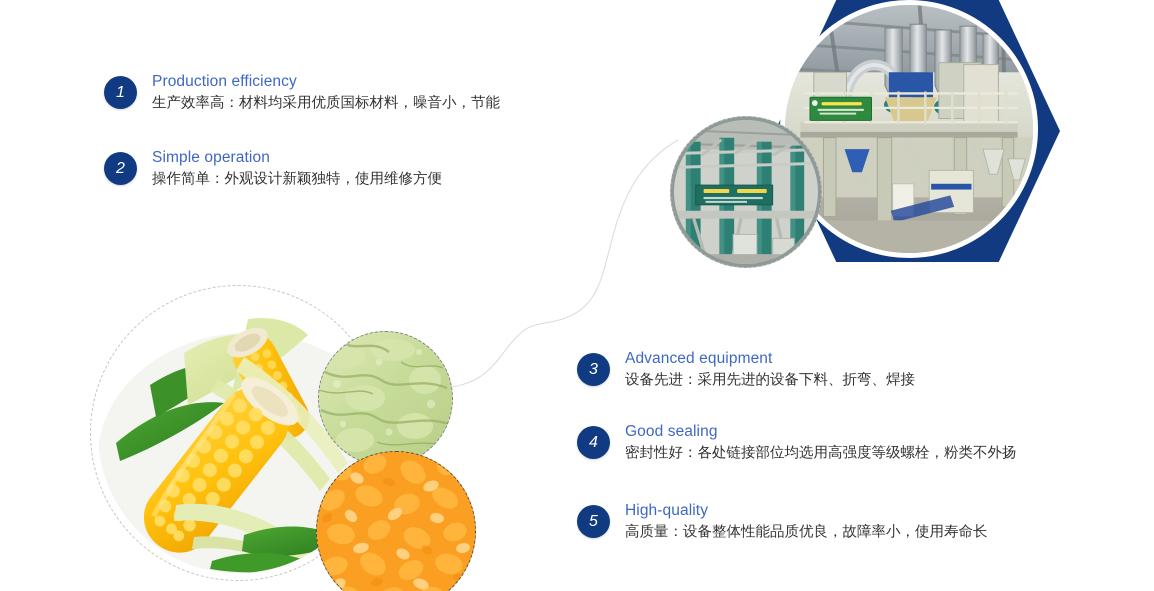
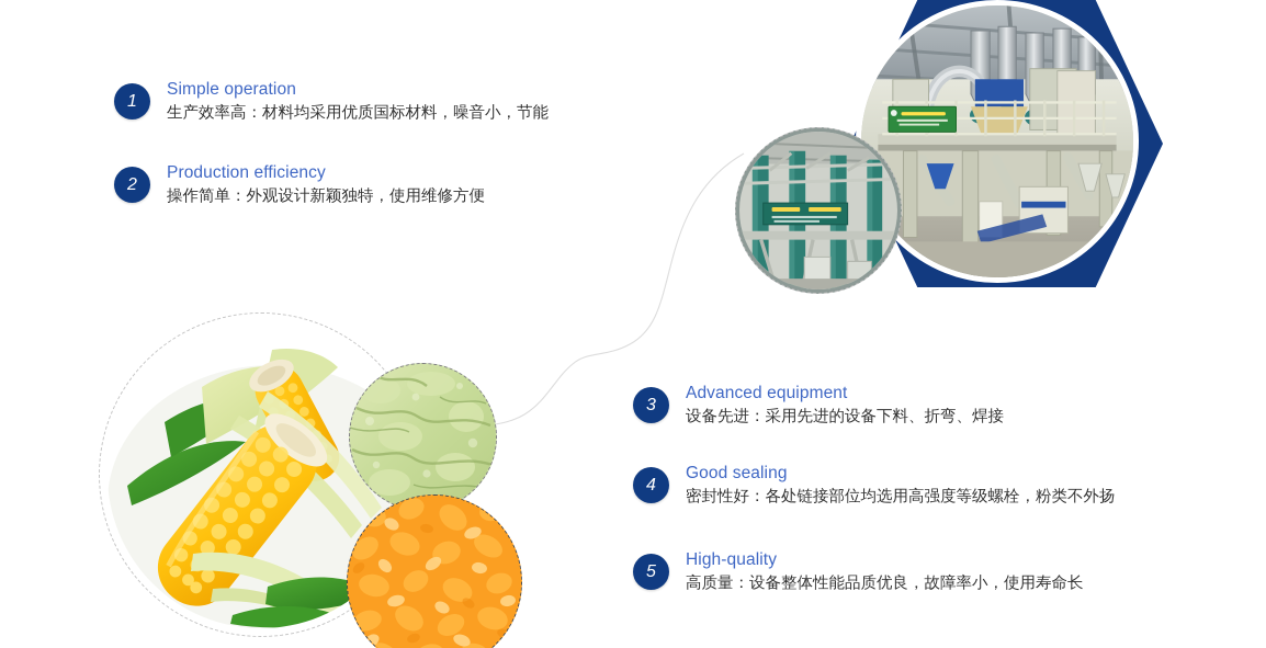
  1
- Production efficiency
+ Simple operation
  生产效率高：材料均采用优质国标材料，噪音小，节能
  2
- Simple operation
+ Production efficiency
  操作简单：外观设计新颖独特，使用维修方便
  3
  Advanced equipment
  设备先进：采用先进的设备下料、折弯、焊接
  4
  Good sealing
  密封性好：各处链接部位均选用高强度等级螺栓，粉类不外扬
  5
  High-quality
  高质量：设备整体性能品质优良，故障率小，使用寿命长
